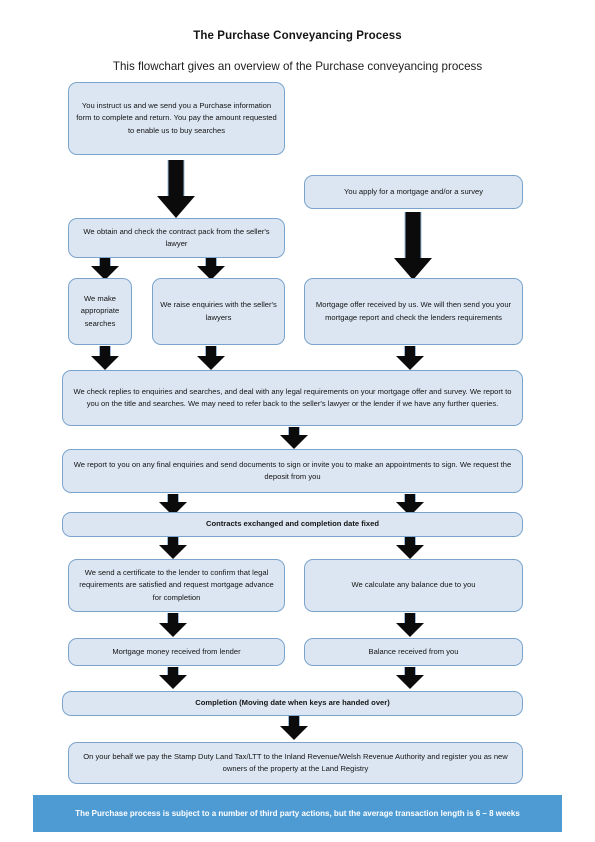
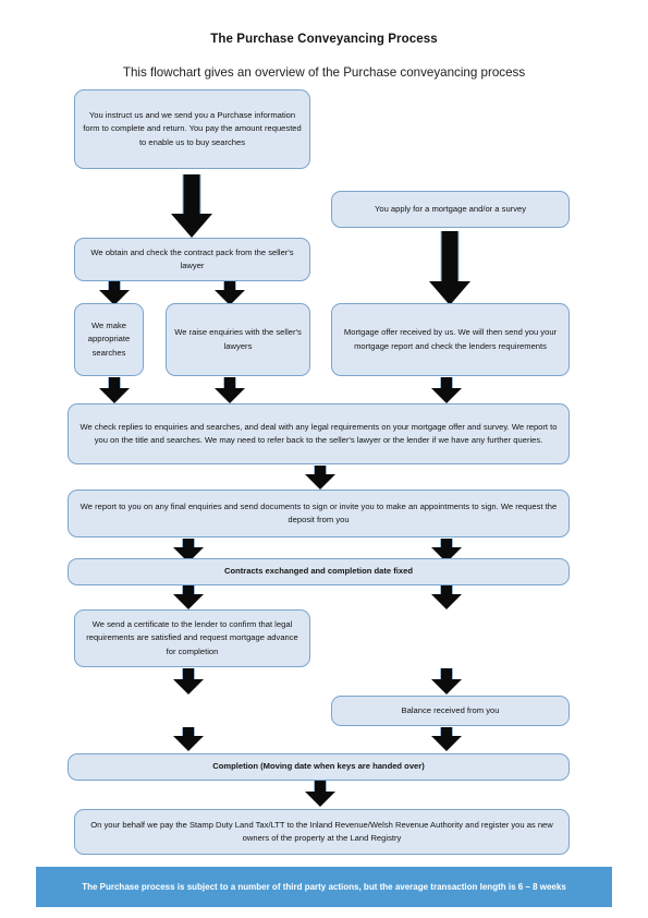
  The Purchase Conveyancing Process
  This flowchart gives an overview of the Purchase conveyancing process
  You instruct us and we send you a Purchase information form to complete and return. You pay the amount requested to enable us to buy searches
  You apply for a mortgage and/or a survey
  We obtain and check the contract pack from the seller's lawyer
  We make appropriate searches
  We raise enquiries with the seller's lawyers
  Mortgage offer received by us. We will then send you your mortgage report and check the lenders requirements
  We check replies to enquiries and searches, and deal with any legal requirements on your mortgage offer and survey. We report to you on the title and searches. We may need to refer back to the seller's lawyer or the lender if we have any further queries.
  We report to you on any final enquiries and send documents to sign or invite you to make an appointments to sign. We request the deposit from you
  Contracts exchanged and completion date fixed
  We send a certificate to the lender to confirm that legal requirements are satisfied and request mortgage advance for completion
- We calculate any balance due to you
- Mortgage money received from lender
  Balance received from you
  Completion (Moving date when keys are handed over)
  On your behalf we pay the Stamp Duty Land Tax/LTT to the Inland Revenue/Welsh Revenue Authority and register you as new owners of the property at the Land Registry
  The Purchase process is subject to a number of third party actions, but the average transaction length is 6 – 8 weeks
